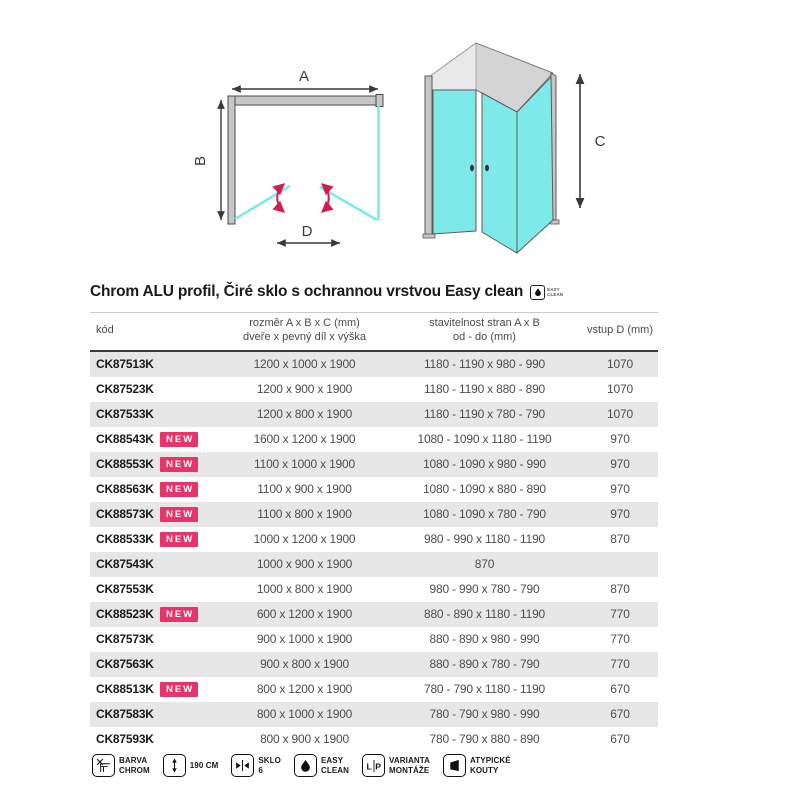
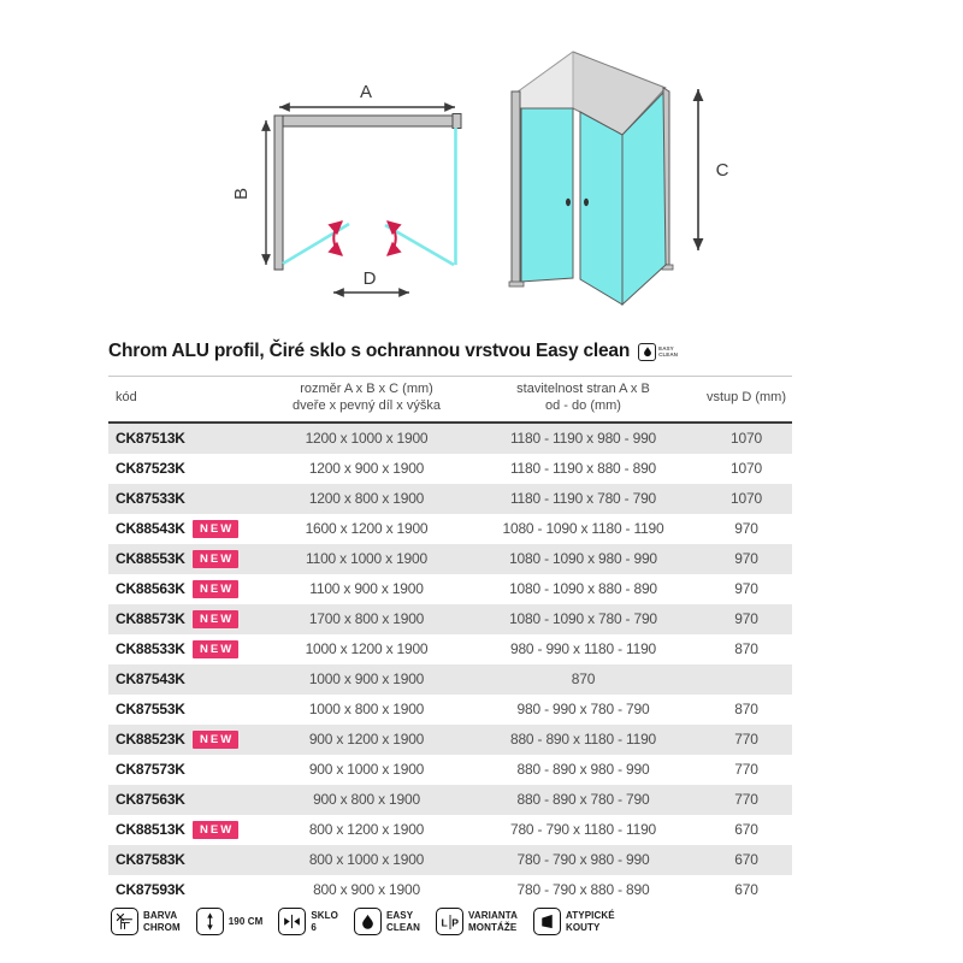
  A
  D
  C
  Chrom ALU profil, Čiré sklo s ochrannou vrstvou Easy clean
  kód
  rozměr A x B x C (mm)
  dveře x pevný díl x výška
  stavitelnost stran A x B
  od - do (mm)
  vstup D (mm)
  CK87513K
  1200 x 1000 x 1900
  1180 - 1190 x 980 - 990
  1070
  CK87523K
  1200 x 900 x 1900
  1180 - 1190 x 880 - 890
  1070
  CK87533K
  1200 x 800 x 1900
  1180 - 1190 x 780 - 790
  1070
  CK88543K
  NEW
  1600 x 1200 x 1900
  1080 - 1090 x 1180 - 1190
  970
  CK88553K
  NEW
  1100 x 1000 x 1900
  1080 - 1090 x 980 - 990
  970
  CK88563K
  NEW
  1100 x 900 x 1900
  1080 - 1090 x 880 - 890
  970
  CK88573K
  NEW
- 1100 x 800 x 1900
+ 1700 x 800 x 1900
  1080 - 1090 x 780 - 790
  970
  CK88533K
  NEW
  1000 x 1200 x 1900
  980 - 990 x 1180 - 1190
  870
  CK87543K
  1000 x 900 x 1900
  870
  CK87553K
  1000 x 800 x 1900
  980 - 990 x 780 - 790
  870
  CK88523K
  NEW
- 600 x 1200 x 1900
+ 900 x 1200 x 1900
  880 - 890 x 1180 - 1190
  770
  CK87573K
  900 x 1000 x 1900
  880 - 890 x 980 - 990
  770
  CK87563K
  900 x 800 x 1900
  880 - 890 x 780 - 790
  770
  CK88513K
  NEW
  800 x 1200 x 1900
  780 - 790 x 1180 - 1190
  670
  CK87583K
  800 x 1000 x 1900
  780 - 790 x 980 - 990
  670
  CK87593K
  800 x 900 x 1900
  780 - 790 x 880 - 890
  670
  BARVA
  CHROM
  190 CM
  SKLO
  6
  EASY
  CLEAN
  L
  P
  VARIANTA
  MONTÁŽE
  ATYPICKÉ
  KOUTY
